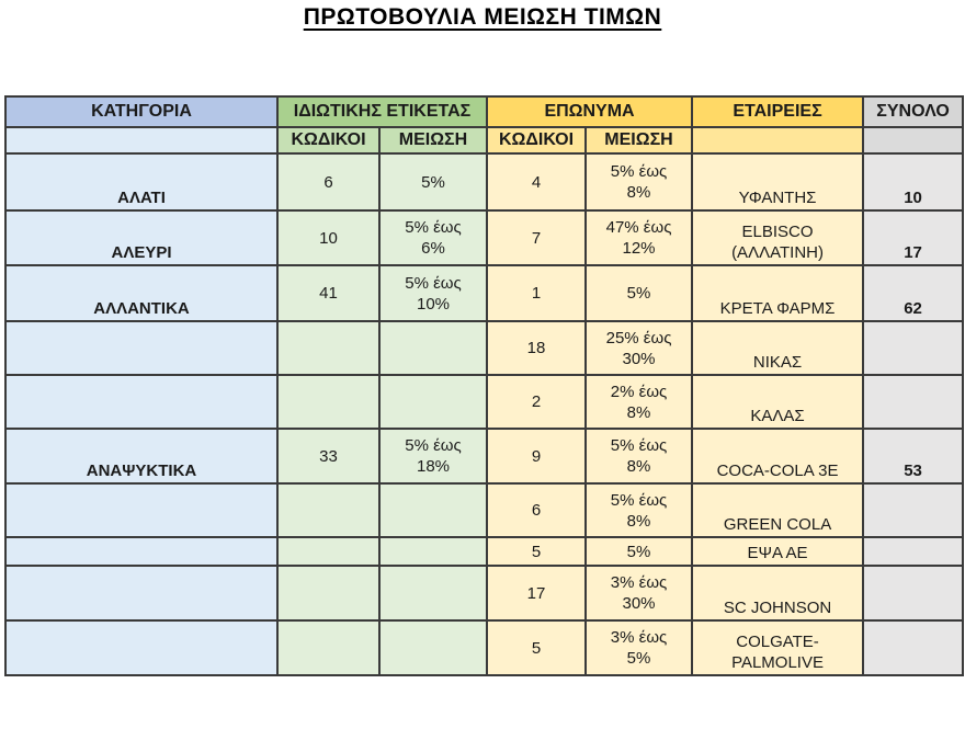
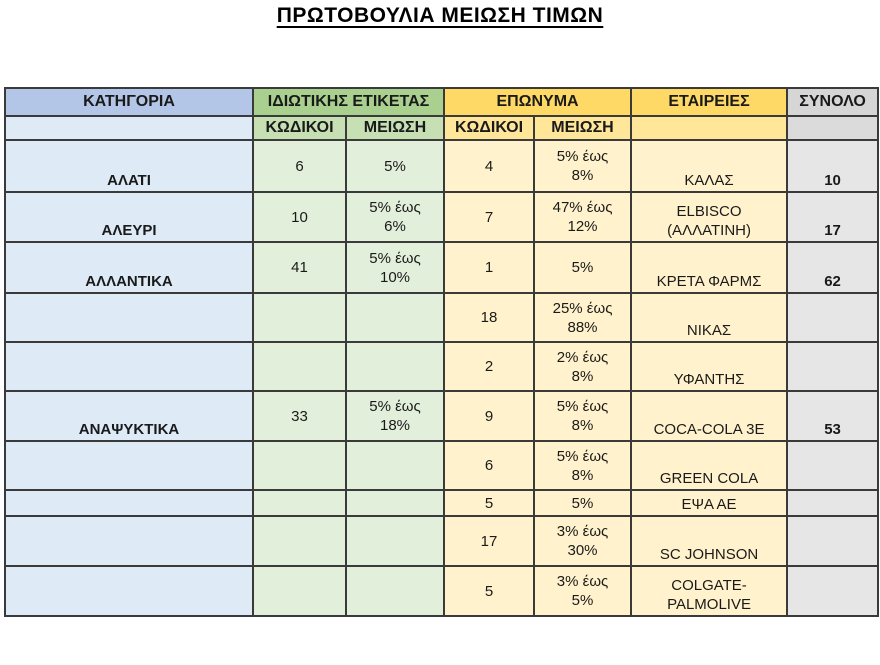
  ΠΡΩΤΟΒΟΥΛΙΑ ΜΕΙΩΣΗ ΤΙΜΩΝ
  ΚΑΤΗΓΟΡΙΑ	ΙΔΙΩΤΙΚΗΣ ΕΤΙΚΕΤΑΣ	ΕΠΩΝΥΜΑ	ΕΤΑΙΡΕΙΕΣ	ΣΥΝΟΛΟ
  	ΚΩΔΙΚΟΙ	ΜΕΙΩΣΗ	ΚΩΔΙΚΟΙ	ΜΕΙΩΣΗ
- ΑΛΑΤΙ	6	5%	4	5% έως 8%	ΥΦΑΝΤΗΣ	10
+ ΑΛΑΤΙ	6	5%	4	5% έως 8%	ΚΑΛΑΣ	10
  ΑΛΕΥΡΙ	10	5% έως 6%	7	47% έως 12%	ELBISCO (ΑΛΛΑΤΙΝΗ)	17
  ΑΛΛΑΝΤΙΚΑ	41	5% έως 10%	1	5%	ΚΡΕΤΑ ΦΑΡΜΣ	62
- 			18	25% έως 30%	ΝΙΚΑΣ
+ 			18	25% έως 88%	ΝΙΚΑΣ
- 			2	2% έως 8%	ΚΑΛΑΣ
+ 			2	2% έως 8%	ΥΦΑΝΤΗΣ
  ΑΝΑΨΥΚΤΙΚΑ	33	5% έως 18%	9	5% έως 8%	COCA-COLA 3E	53
  			6	5% έως 8%	GREEN COLA
  			5	5%	ΕΨΑ ΑΕ
  			17	3% έως 30%	SC JOHNSON
  			5	3% έως 5%	COLGATE- PALMOLIVE
